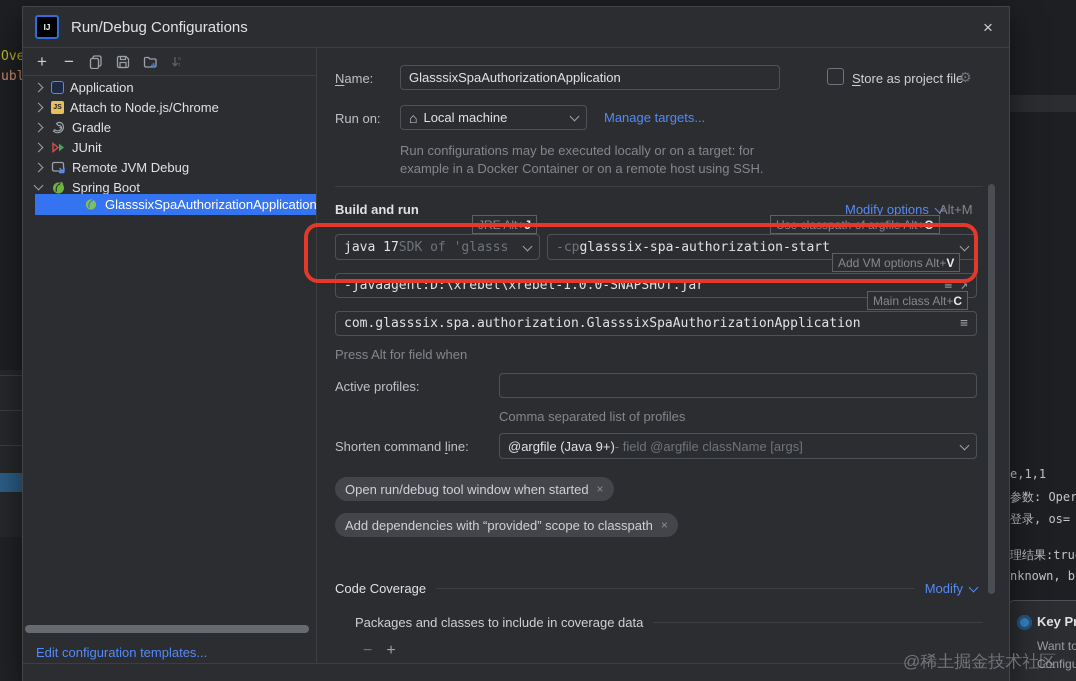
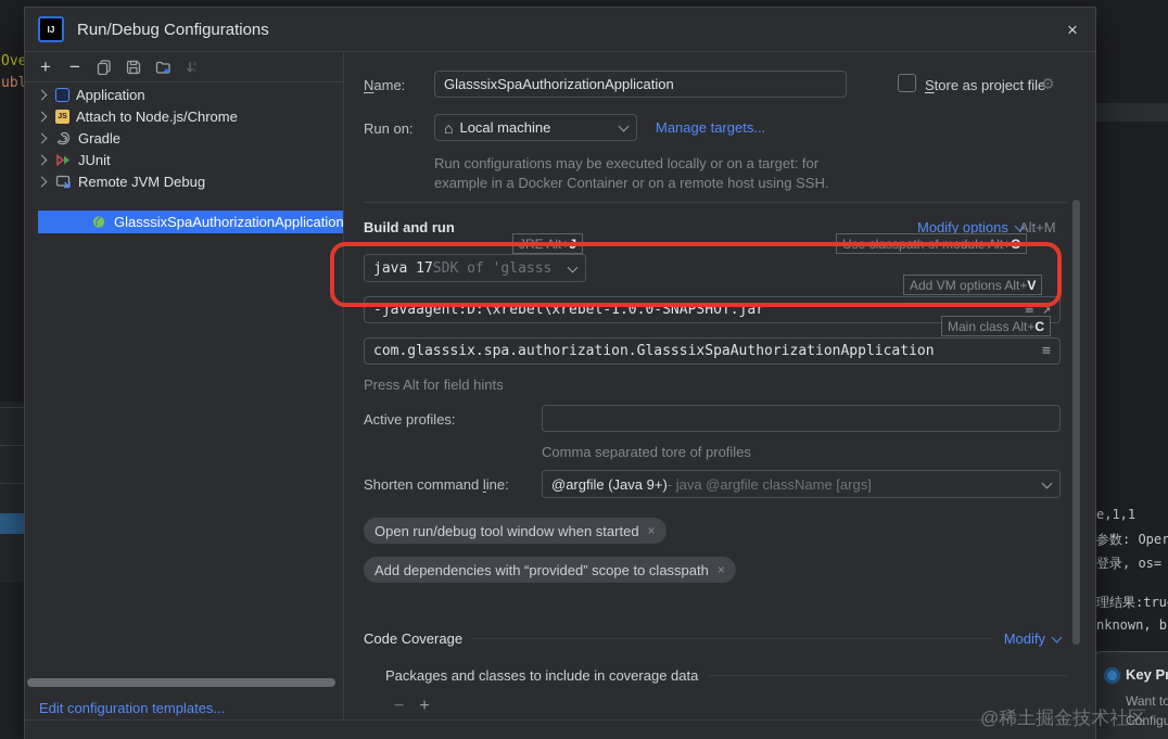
  Ove
  ubl
  e,1,1
  参数: Oper
  登录, os=
  理结果:tru
  nknown, b
  Want to
  Configu
  IJ
  Run/Debug Configurations
  ×
  +
  −
  Application
  Attach to Node.js/Chrome
  Gradle
  JUnit
  Remote JVM Debug
- Spring Boot
  GlasssixSpaAuthorizationApplication
  Edit configuration templates...
  Name:
  GlasssixSpaAuthorizationApplication
  Store as project file
  ⚙
  Run on:
  ⌂
  Local machine
  Manage targets...
  Run configurations may be executed locally or on a target: for
  example in a Docker Container or on a remote host using SSH.
  Build and run
  Modify options
  Alt+M
  JRE Alt+
  J
- Use classpath of argfile Alt+
+ Use classpath of module Alt+
  O
  Add VM options Alt+
  V
  Main class Alt+
  C
  java 17
  SDK of 'glasss
- -cp
- glasssix-spa-authorization-start
  -javaagent:D:\xrebel\xrebel-1.0.0-SNAPSHOT.jar
  ≡
  ↗
  com.glasssix.spa.authorization.GlasssixSpaAuthorizationApplication
  ≡
- Press Alt for field when
+ Press Alt for field hints
  Active profiles:
- Comma separated list of profiles
+ Comma separated tore of profiles
  Shorten command line:
  @argfile (Java 9+)
- - field @argfile className [args]
+ - java @argfile className [args]
  Open run/debug tool window when started
  ×
  Add dependencies with “provided” scope to classpath
  ×
  Code Coverage
  Modify
  Packages and classes to include in coverage data
  −
  +
  @稀土掘金技术社区
